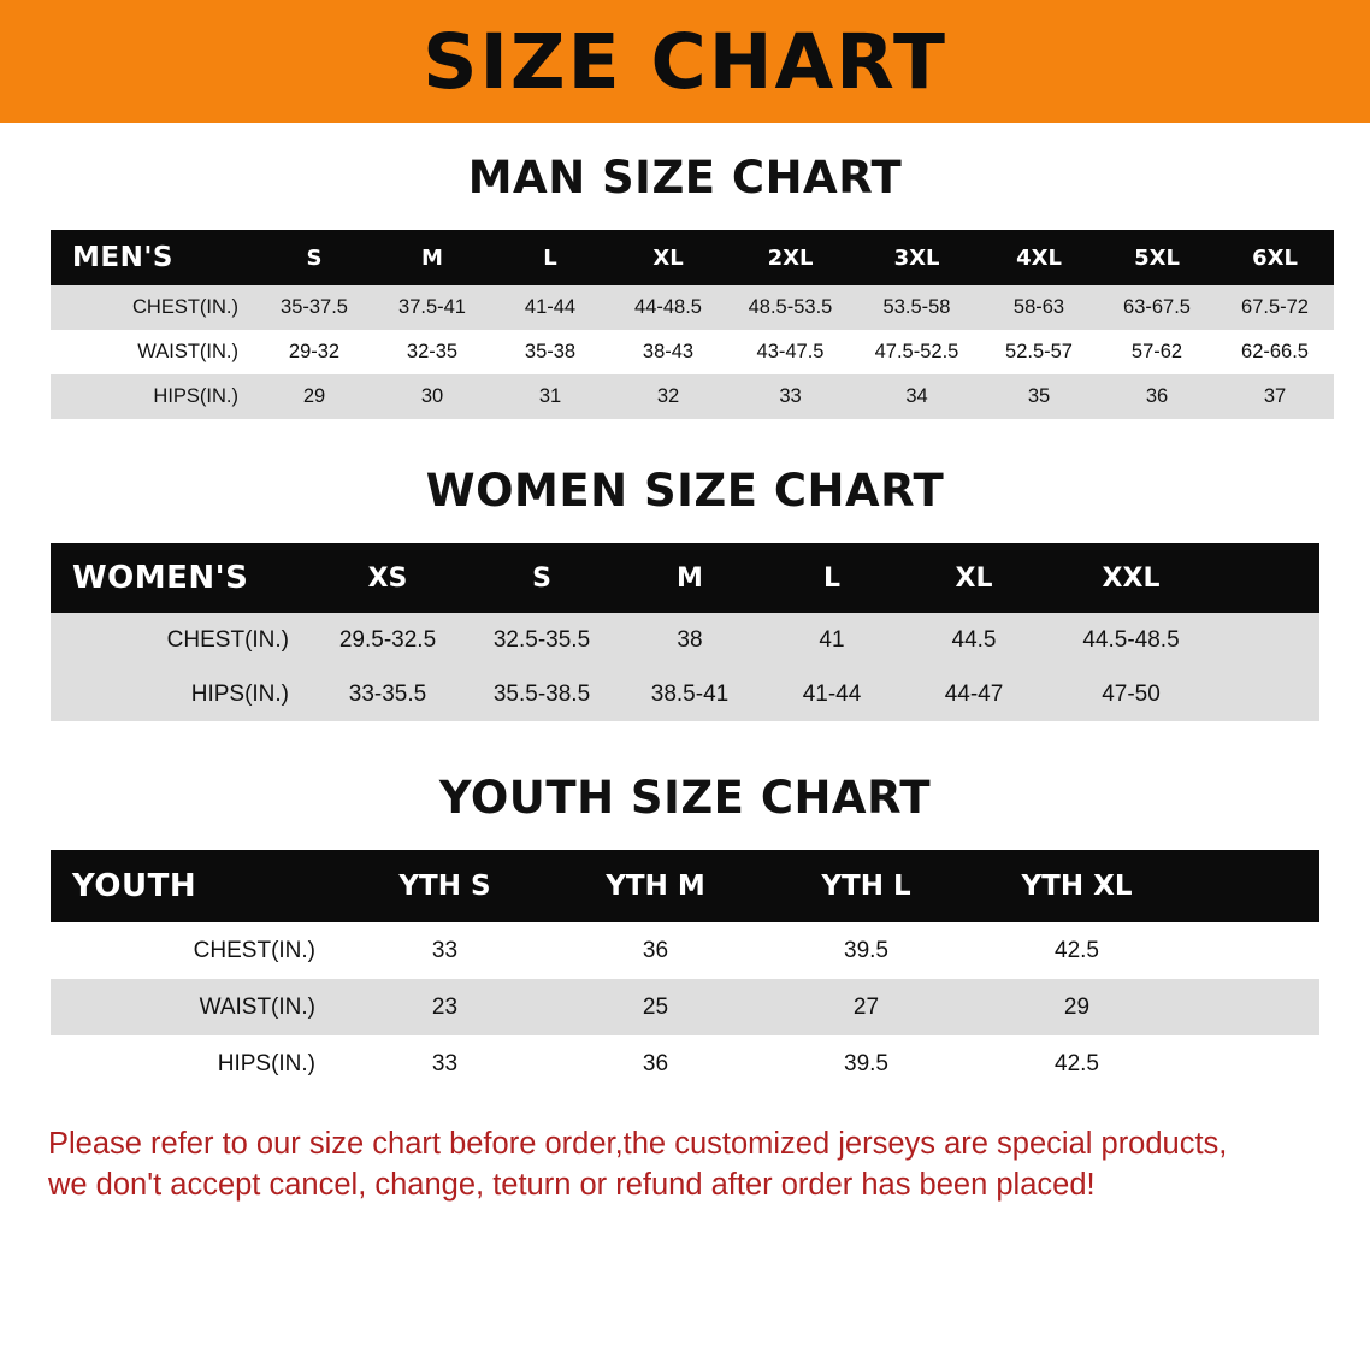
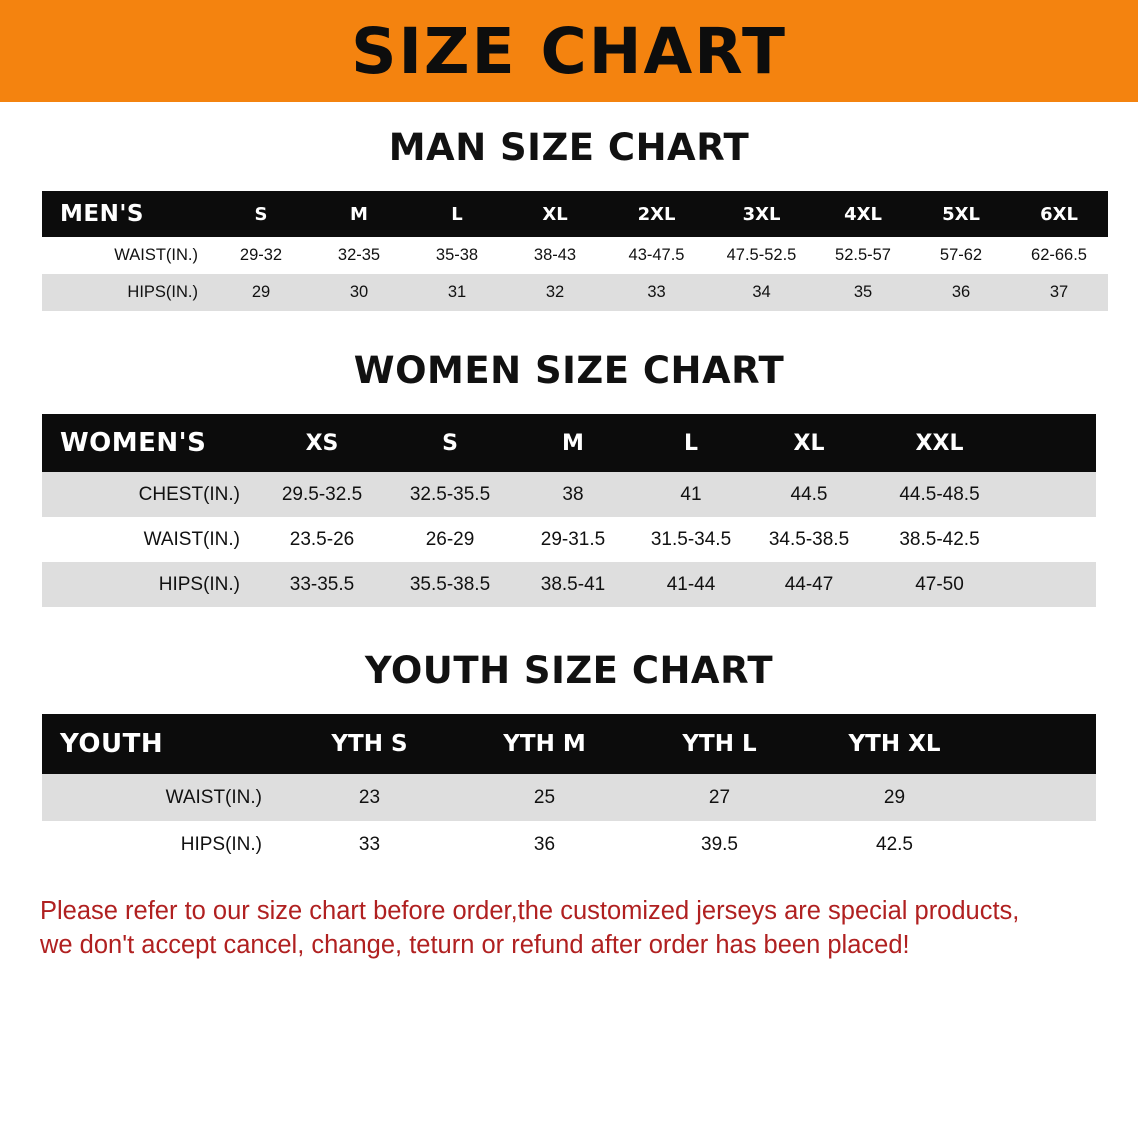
  SIZE CHART
  MAN SIZE CHART
  MEN'S	S	M	L	XL	2XL	3XL	4XL	5XL	6XL
- CHEST(IN.)	35-37.5	37.5-41	41-44	44-48.5	48.5-53.5	53.5-58	58-63	63-67.5	67.5-72
  WAIST(IN.)	29-32	32-35	35-38	38-43	43-47.5	47.5-52.5	52.5-57	57-62	62-66.5
  HIPS(IN.)	29	30	31	32	33	34	35	36	37
  WOMEN SIZE CHART
  WOMEN'S	XS	S	M	L	XL	XXL
  CHEST(IN.)	29.5-32.5	32.5-35.5	38	41	44.5	44.5-48.5
+ WAIST(IN.)	23.5-26	26-29	29-31.5	31.5-34.5	34.5-38.5	38.5-42.5
  HIPS(IN.)	33-35.5	35.5-38.5	38.5-41	41-44	44-47	47-50
  YOUTH SIZE CHART
  YOUTH	YTH S	YTH M	YTH L	YTH XL
- CHEST(IN.)	33	36	39.5	42.5
  WAIST(IN.)	23	25	27	29
  HIPS(IN.)	33	36	39.5	42.5
  Please refer to our size chart before order,the customized jerseys are special products,
  we don't accept cancel, change, teturn or refund after order has been placed!
